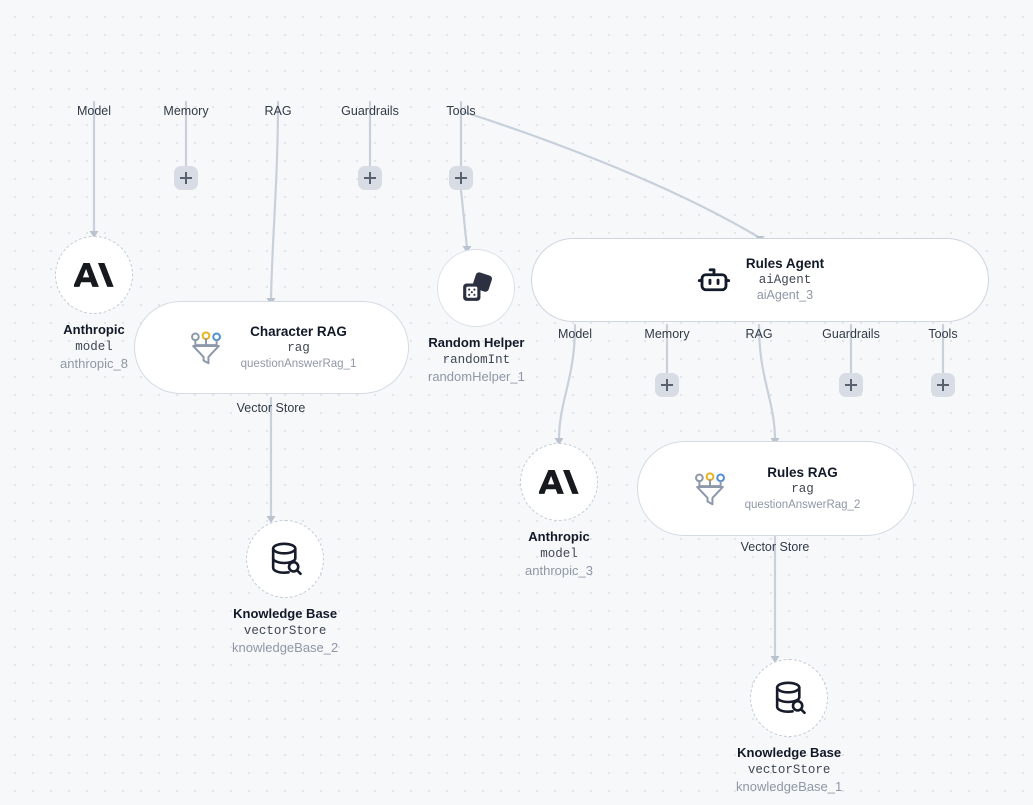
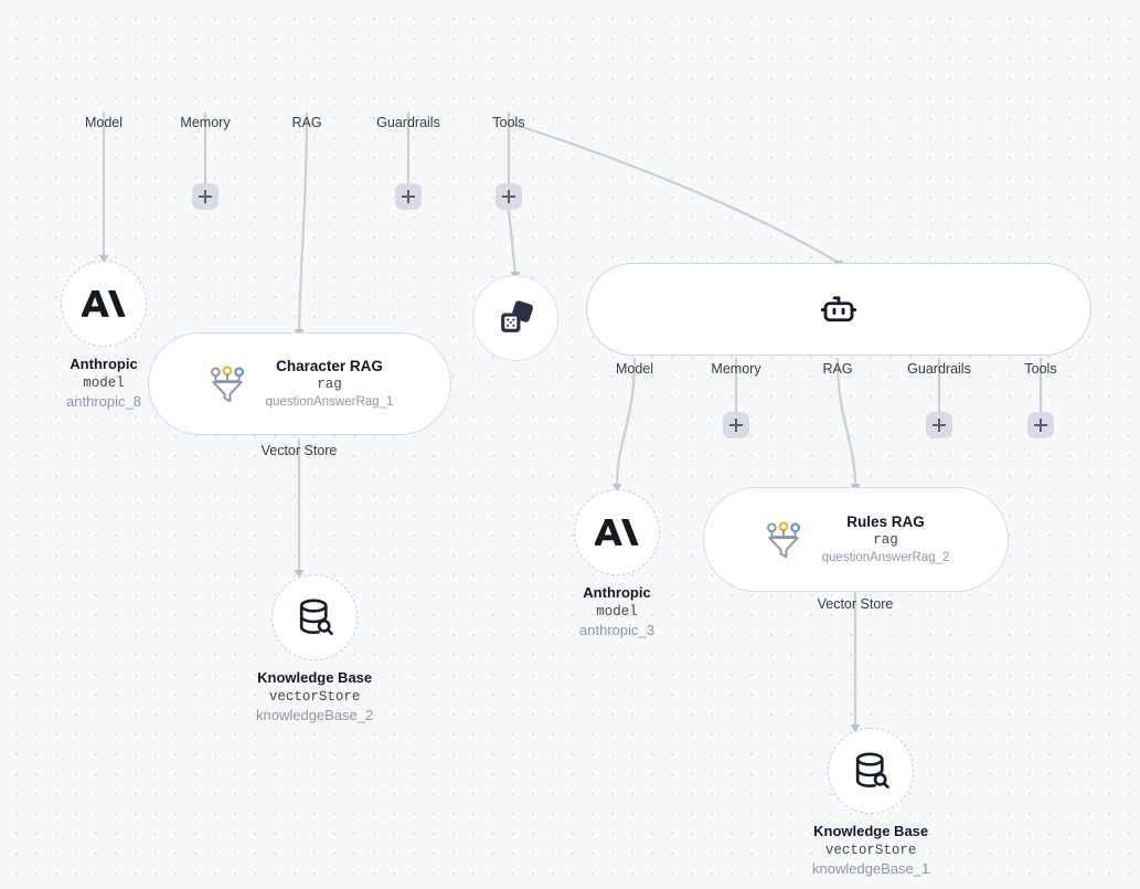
  Model
  Memory
  RAG
  Guardrails
  Tools
  Anthropic
  model
  anthropic_8
  Character RAG
  rag
  questionAnswerRag_1
  Vector Store
- Random Helper
- randomInt
- randomHelper_1
- Rules Agent
- aiAgent
- aiAgent_3
  Model
  Memory
  RAG
  Guardrails
  Tools
  Anthropic
  model
  anthropic_3
  Rules RAG
  rag
  questionAnswerRag_2
  Vector Store
  Knowledge Base
  vectorStore
  knowledgeBase_2
  Knowledge Base
  vectorStore
  knowledgeBase_1
